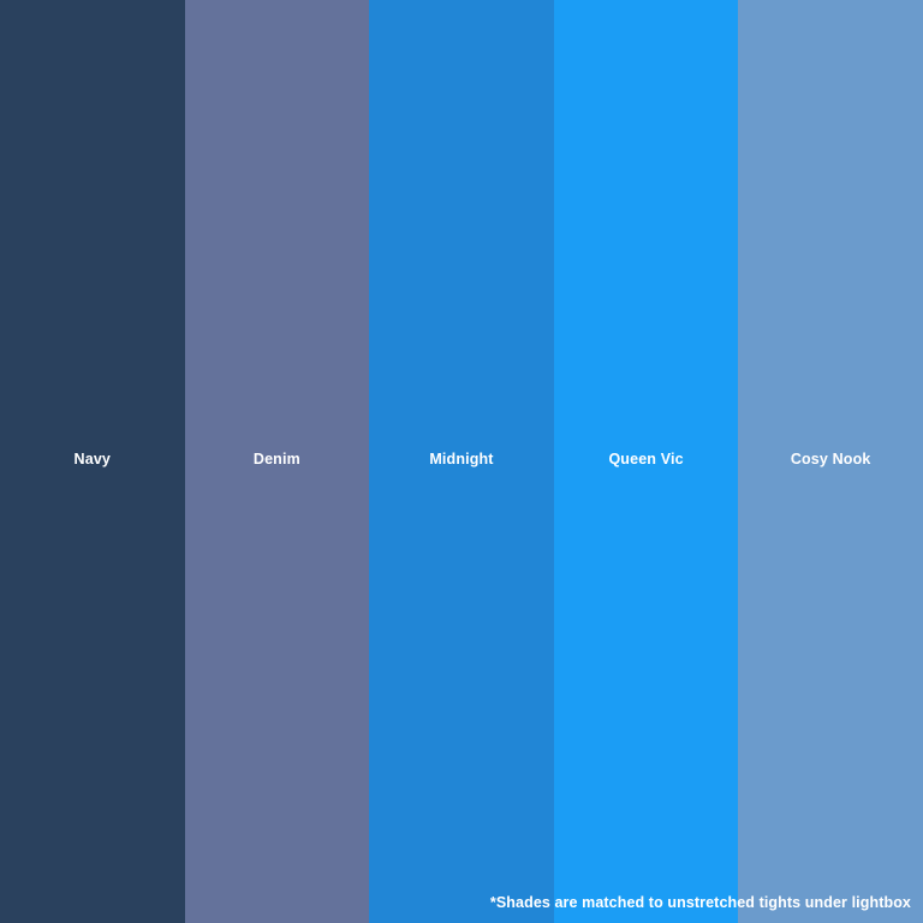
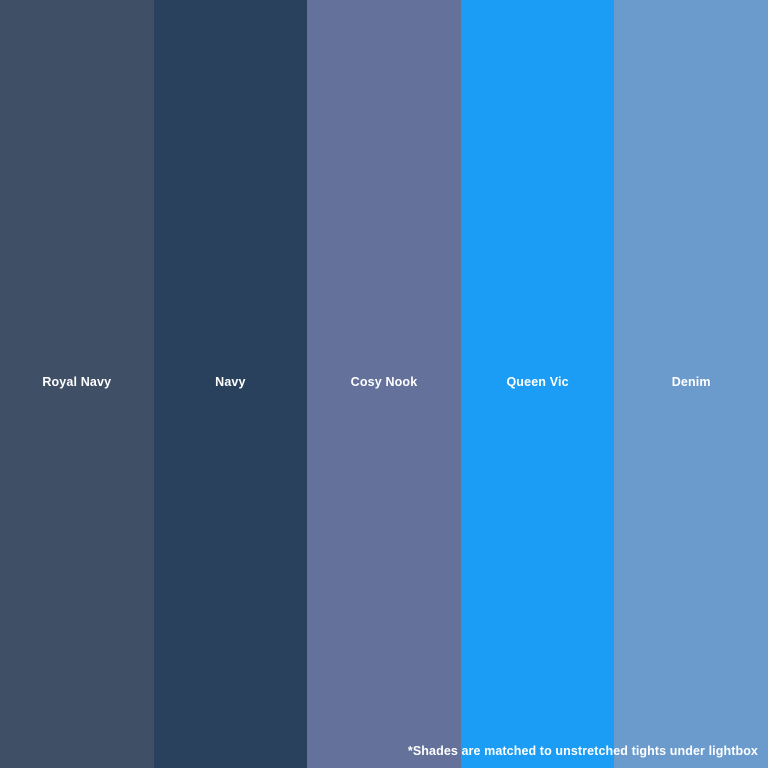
+ Royal Navy
  Navy
- Denim
+ Cosy Nook
- Midnight
  Queen Vic
- Cosy Nook
+ Denim
  *Shades are matched to unstretched tights under lightbox
